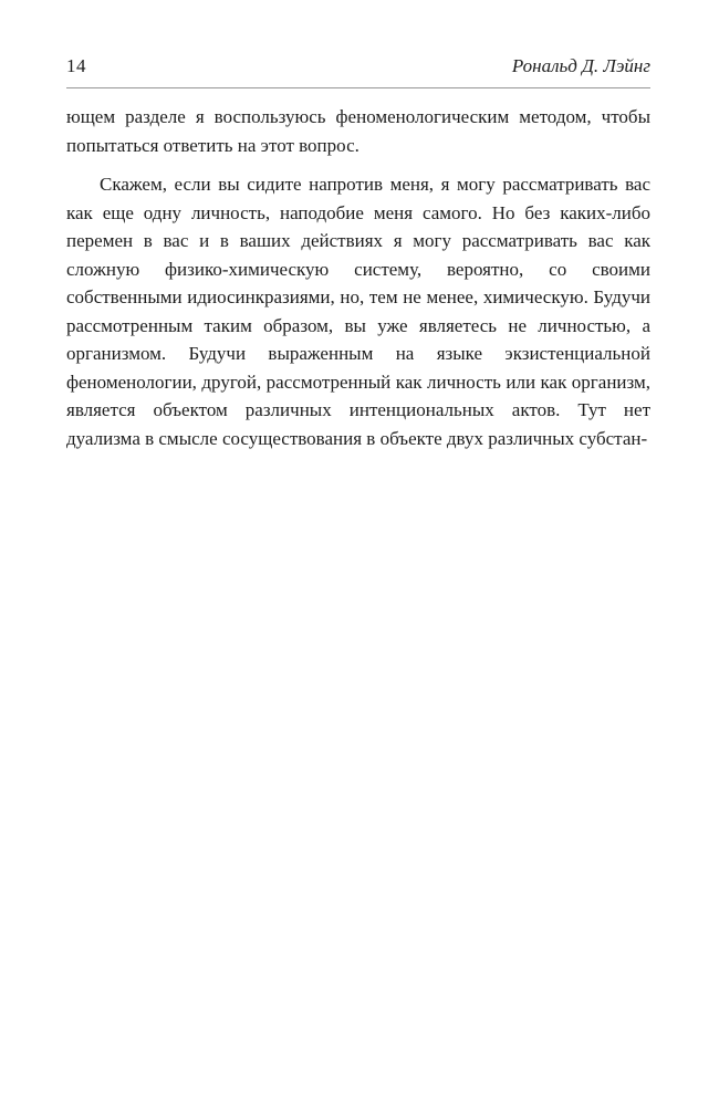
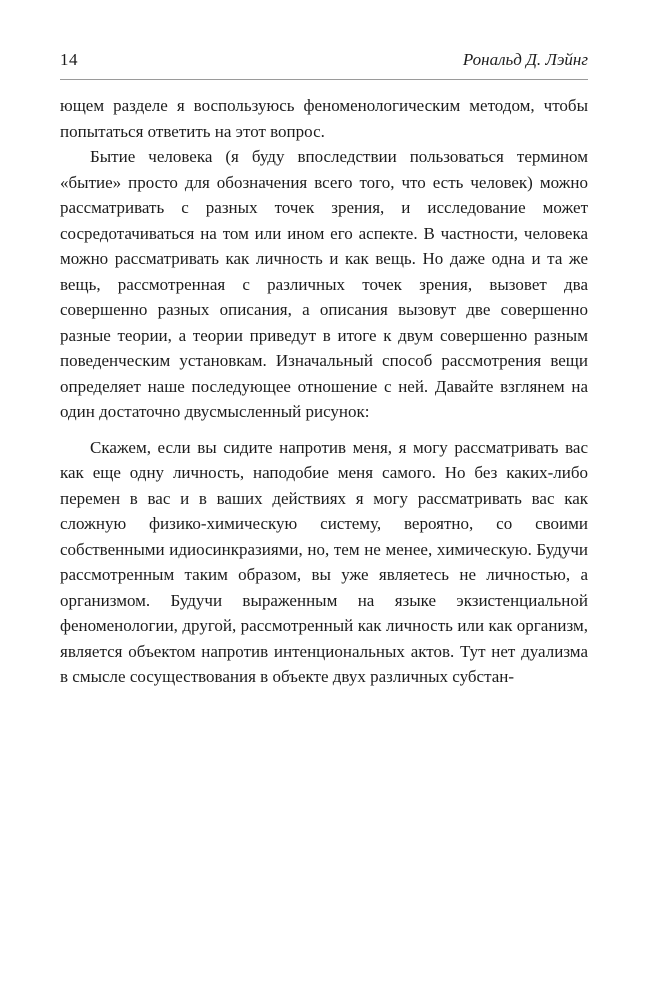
  14
  Рональд Д. Лэйнг
  ющем разделе я воспользуюсь феноменологическим методом, чтобы попытаться ответить на этот вопрос.
+ Бытие человека (я буду впоследствии пользоваться термином «бытие» просто для обозначения всего того, что есть человек) можно рассматривать с разных точек зрения, и исследование может сосредотачиваться на том или ином его аспекте. В частности, человека можно рассматривать как личность и как вещь. Но даже одна и та же вещь, рассмотренная с различных точек зрения, вызовет два совершенно разных описания, а описания вызовут две совершенно разные теории, а теории приведут в итоге к двум совершенно разным поведенческим установкам. Изначальный способ рассмотрения вещи определяет наше последующее отношение с ней. Давайте взглянем на один достаточно двусмысленный рисунок:
- Скажем, если вы сидите напротив меня, я могу рассматривать вас как еще одну личность, наподобие меня самого. Но без каких-либо перемен в вас и в ваших действиях я могу рассматривать вас как сложную физико-химическую систему, вероятно, со своими собственными идиосинкразиями, но, тем не менее, химическую. Будучи рассмотренным таким образом, вы уже являетесь не личностью, а организмом. Будучи выраженным на языке экзистенциальной феноменологии, другой, рассмотренный как личность или как организм, является объектом различных интенциональных актов. Тут нет дуализма в смысле сосуществования в объекте двух различных субстан-
+ Скажем, если вы сидите напротив меня, я могу рассматривать вас как еще одну личность, наподобие меня самого. Но без каких-либо перемен в вас и в ваших действиях я могу рассматривать вас как сложную физико-химическую систему, вероятно, со своими собственными идиосинкразиями, но, тем не менее, химическую. Будучи рассмотренным таким образом, вы уже являетесь не личностью, а организмом. Будучи выраженным на языке экзистенциальной феноменологии, другой, рассмотренный как личность или как организм, является объектом напротив интенциональных актов. Тут нет дуализма в смысле сосуществования в объекте двух различных субстан-
